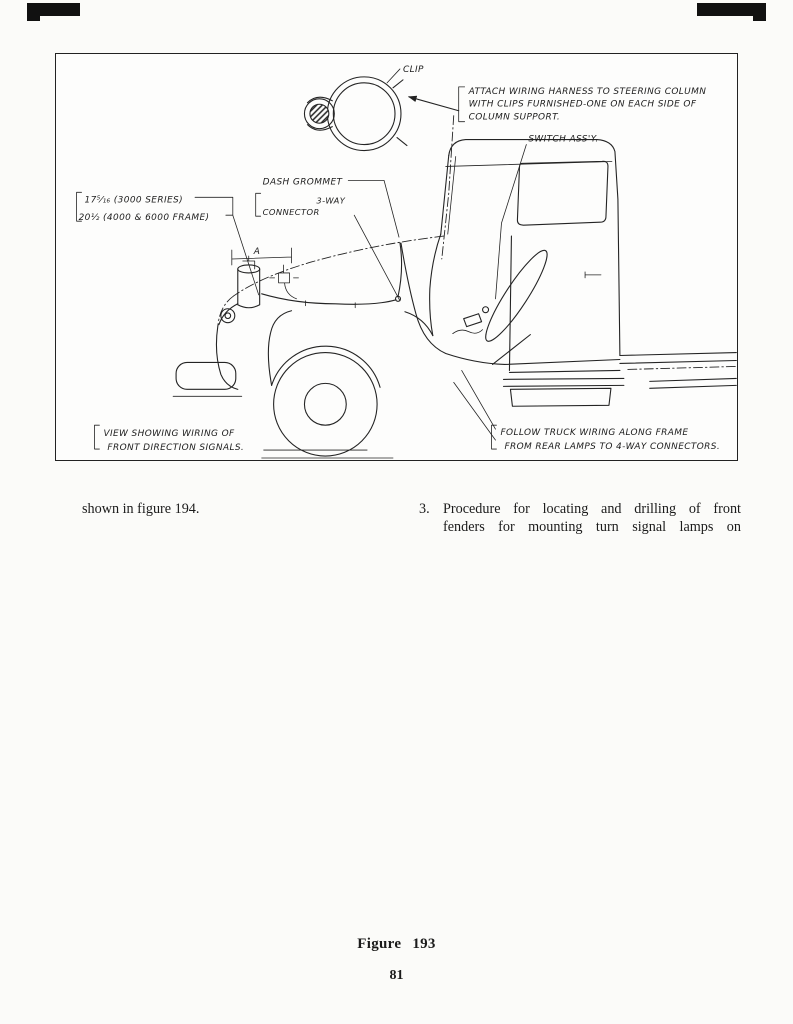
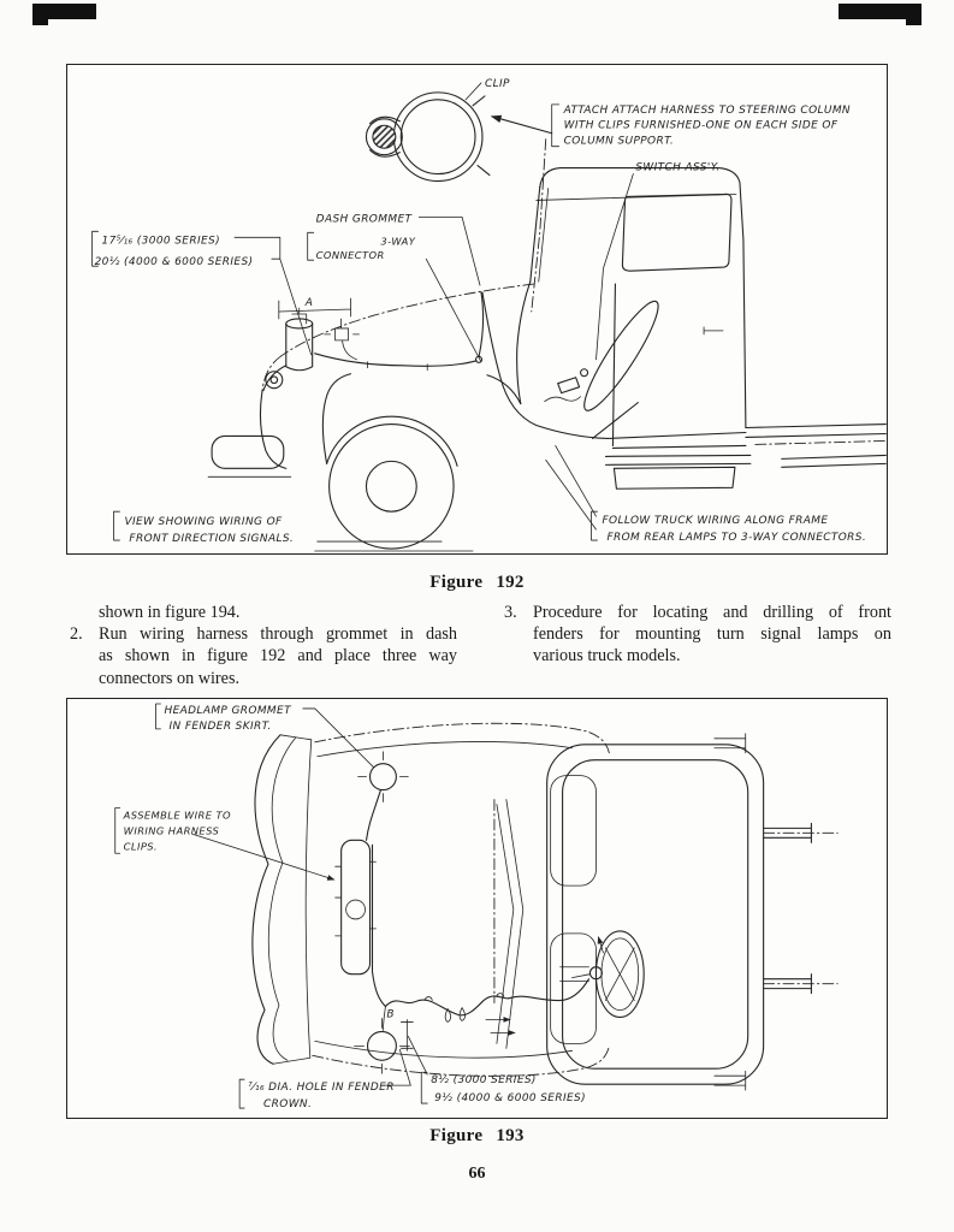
  CLIP
- ATTACH WIRING HARNESS TO STEERING COLUMN
+ ATTACH ATTACH HARNESS TO STEERING COLUMN
  WITH CLIPS FURNISHED-ONE ON EACH SIDE OF
  COLUMN SUPPORT.
  SWITCH ASS'Y.
  DASH GROMMET
  3-WAY
  CONNECTOR
  17⁵⁄₁₆ (3000 SERIES)
- 20½ (4000 & 6000 FRAME)
+ 20½ (4000 & 6000 SERIES)
  A
  VIEW SHOWING WIRING OF
  FRONT DIRECTION SIGNALS.
  FOLLOW TRUCK WIRING ALONG FRAME
- FROM REAR LAMPS TO 4-WAY CONNECTORS.
+ FROM REAR LAMPS TO 3-WAY CONNECTORS.
+ Figure 192
  shown in figure 194.
+ 2.
+ Run wiring harness through grommet in dash
+ as shown in figure 192 and place three way
+ connectors on wires.
  3.
  Procedure for locating and drilling of front
  fenders for mounting turn signal lamps on
+ various truck models.
+ HEADLAMP GROMMET
+ IN FENDER SKIRT.
+ ASSEMBLE WIRE TO
+ WIRING HARNESS
+ CLIPS.
+ ⁷⁄₁₆ DIA. HOLE IN FENDER
+ CROWN.
+ 8½ (3000 SERIES)
+ 9½ (4000 & 6000 SERIES)
+ B
  Figure 193
- 81
+ 66
